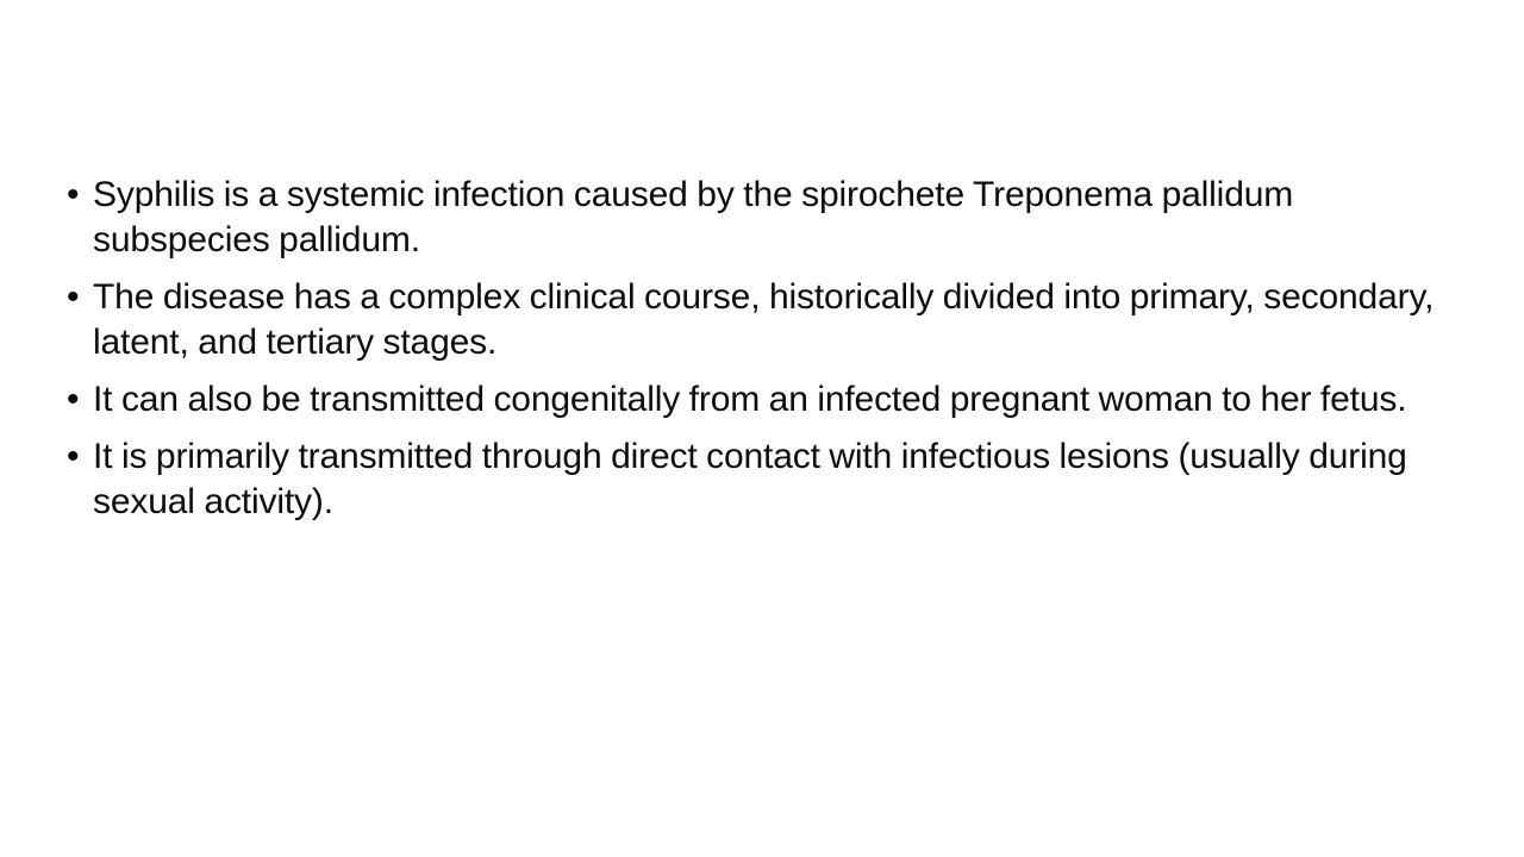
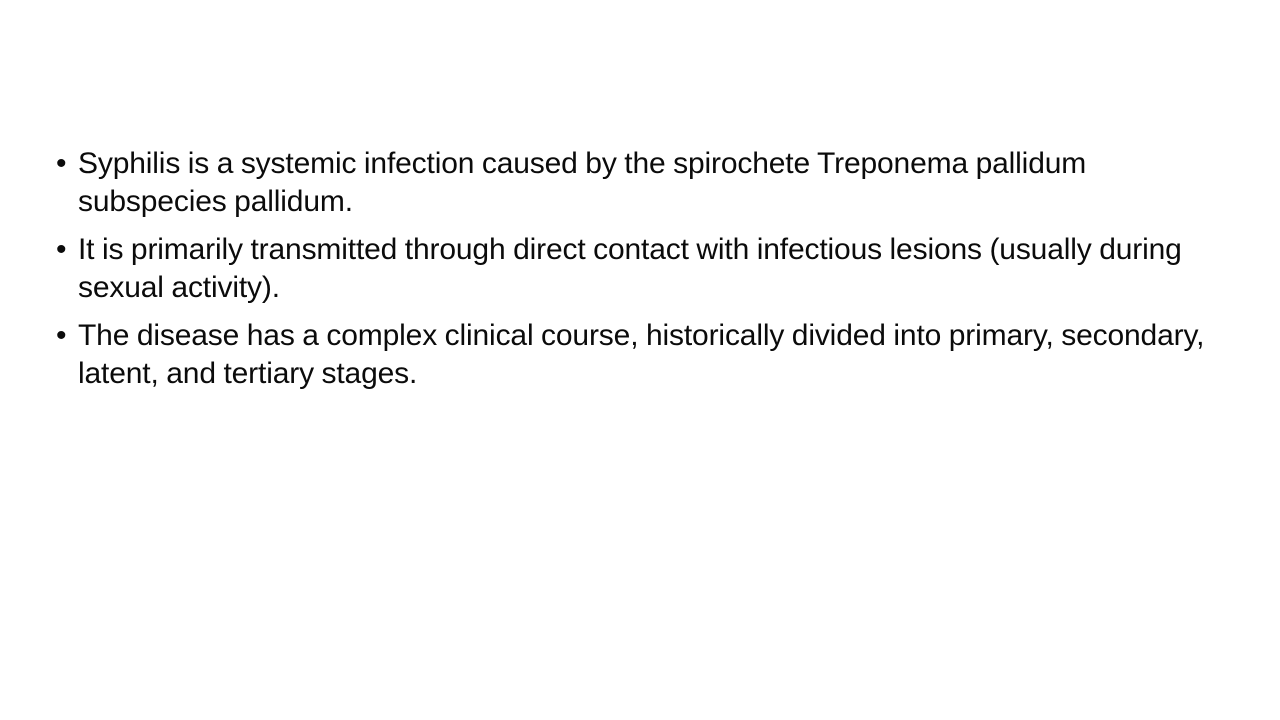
  • Syphilis is a systemic infection caused by the spirochete Treponema pallidum subspecies pallidum.
- • The disease has a complex clinical course, historically divided into primary, secondary, latent, and tertiary stages.
+ • It is primarily transmitted through direct contact with infectious lesions (usually during sexual activity).
- • It can also be transmitted congenitally from an infected pregnant woman to her fetus.
- • It is primarily transmitted through direct contact with infectious lesions (usually during sexual activity).
+ • The disease has a complex clinical course, historically divided into primary, secondary, latent, and tertiary stages.
